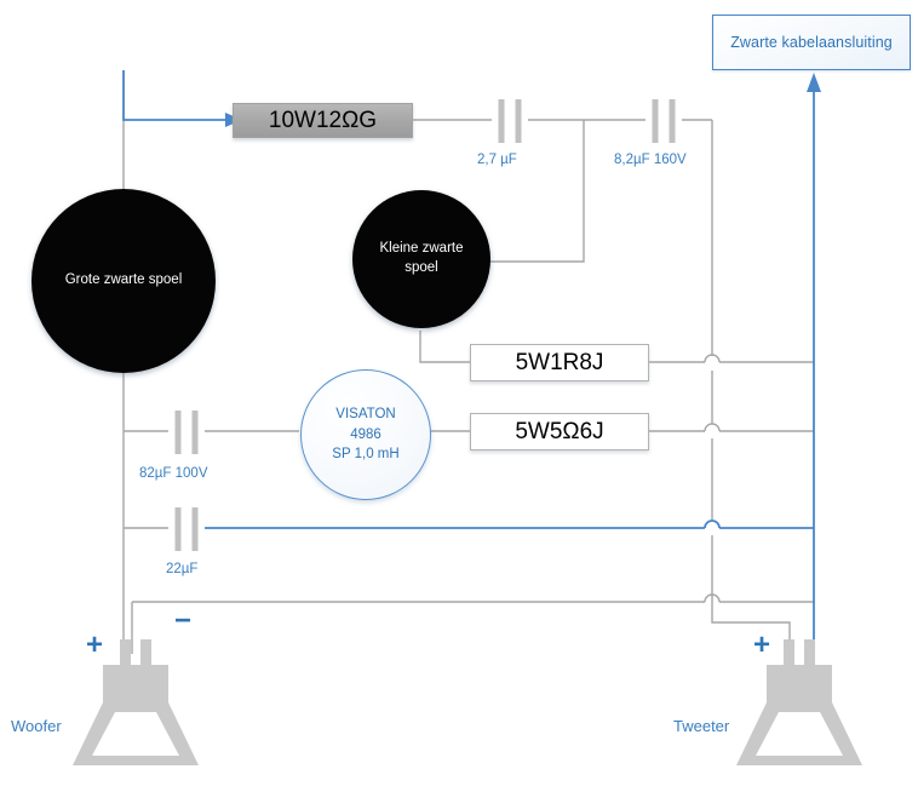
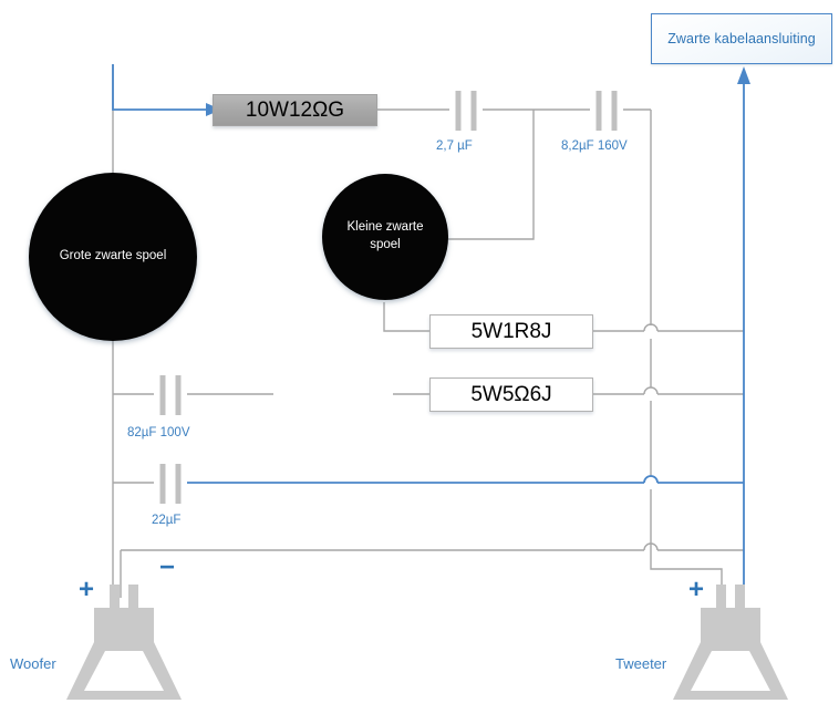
  Zwarte kabelaansluiting
  10W12ΩG
  5W1R8J
  5W5Ω6J
  Grote zwarte spoel
  Kleine zwarte spoel
- VISATON
- 4986
- SP 1,0 mH
  2,7 µF
  8,2µF 160V
  82µF 100V
  22µF
  Woofer
  Tweeter
  +
  −
  +
